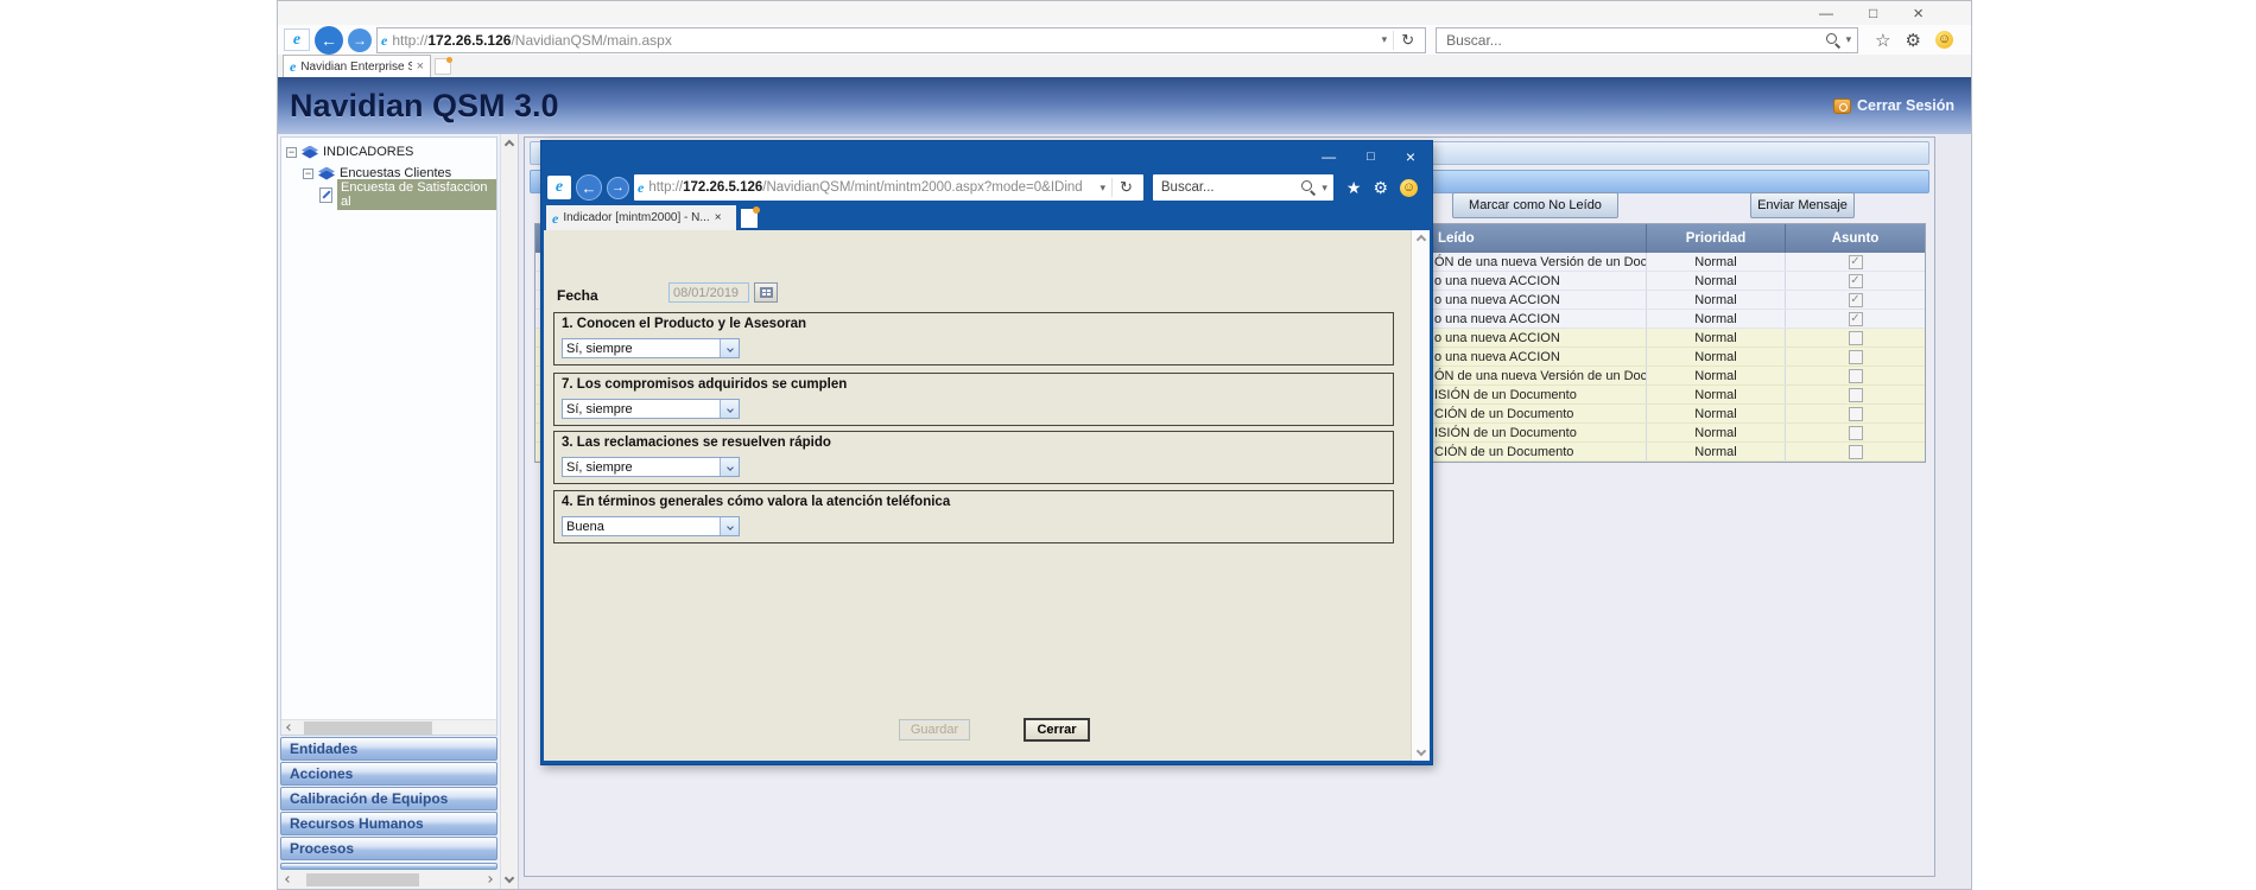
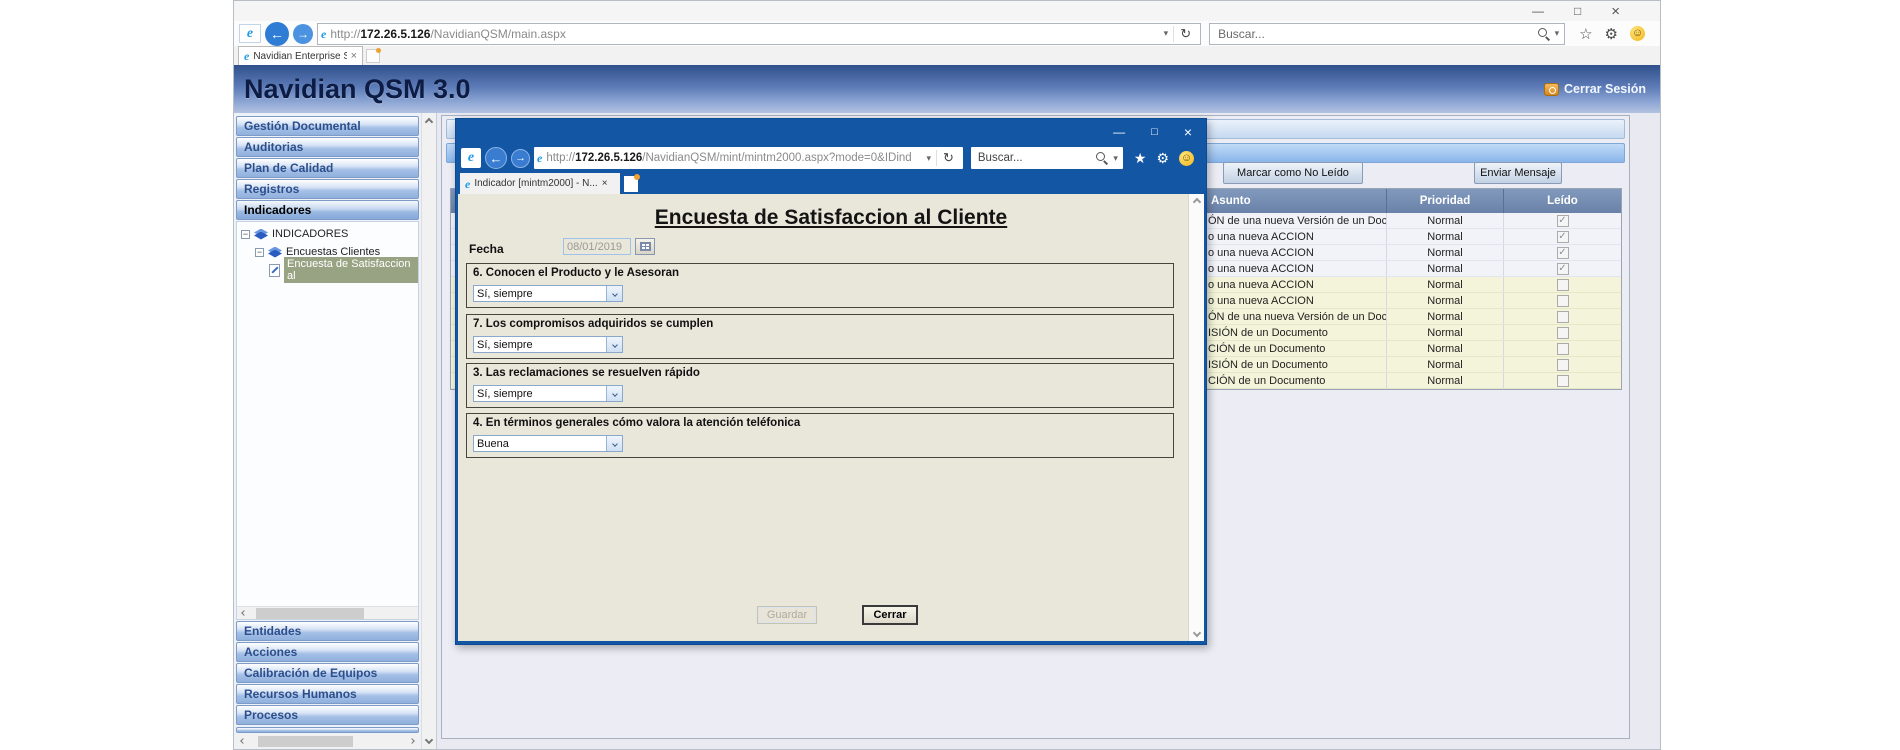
  —
  □
  ×
  e
  ←
  →
  e
  http://172.26.5.126/NavidianQSM/main.aspx
  ▾
  ↻
  Buscar...
  ▾
  ☆
  ⚙
  ☺
  e
  ×
  Navidian QSM 3.0
  Cerrar Sesión
+ Gestión Documental
+ Auditorias
+ Plan de Calidad
+ Registros
+ Indicadores
  −
  INDICADORES
  −
  Encuestas Clientes
  Encuesta de Satisfaccion al
  Entidades
  Acciones
  Calibración de Equipos
  Recursos Humanos
  Procesos
  Marcar como No Leído
  Enviar Mensaje
- Leído
+ Asunto
  Prioridad
- Asunto
+ Leído
  ÓN de una nueva Versión de un Doc
  Normal
  ✓
  o una nueva ACCION
  Normal
  ✓
  o una nueva ACCION
  Normal
  ✓
  o una nueva ACCION
  Normal
  ✓
  o una nueva ACCION
  Normal
  o una nueva ACCION
  Normal
  ÓN de una nueva Versión de un Doc
  Normal
  ISIÓN de un Documento
  Normal
  CIÓN de un Documento
  Normal
  ISIÓN de un Documento
  Normal
  CIÓN de un Documento
  Normal
  —
  □
  ×
  e
  ←
  →
  e
  http://172.26.5.126/NavidianQSM/mint/mintm2000.aspx?mode=0&IDind
  ▾
  ↻
  Buscar...
  ▾
  ★
  ⚙
  ☺
  e
  Indicador [mintm2000] - N...
  ×
+ Encuesta de Satisfaccion al Cliente
  Fecha
  08/01/2019
- 1. Conocen el Producto y le Asesoran
+ 6. Conocen el Producto y le Asesoran
  Sí, siempre
  7. Los compromisos adquiridos se cumplen
  Sí, siempre
  3. Las reclamaciones se resuelven rápido
  Sí, siempre
  4. En términos generales cómo valora la atención teléfonica
  Buena
  Guardar
  Cerrar
